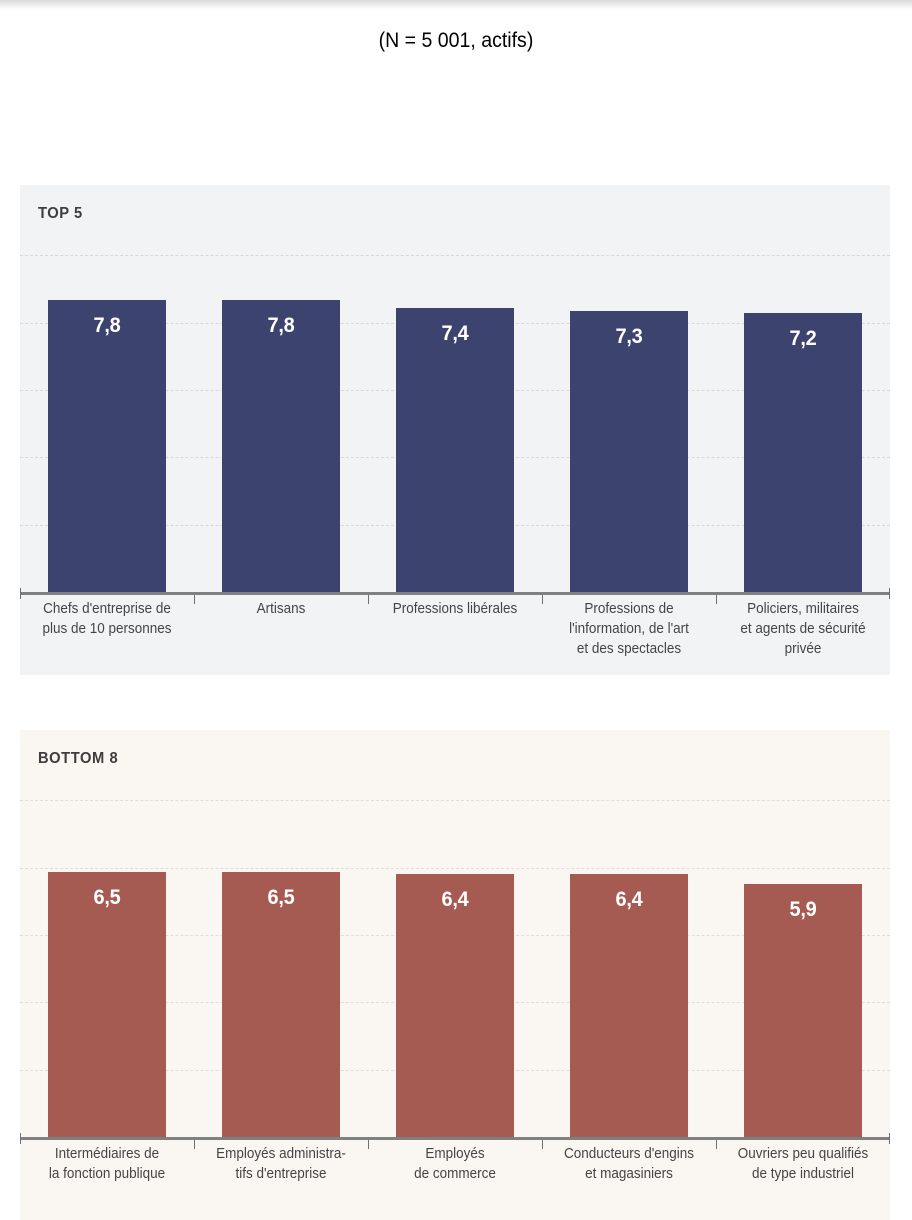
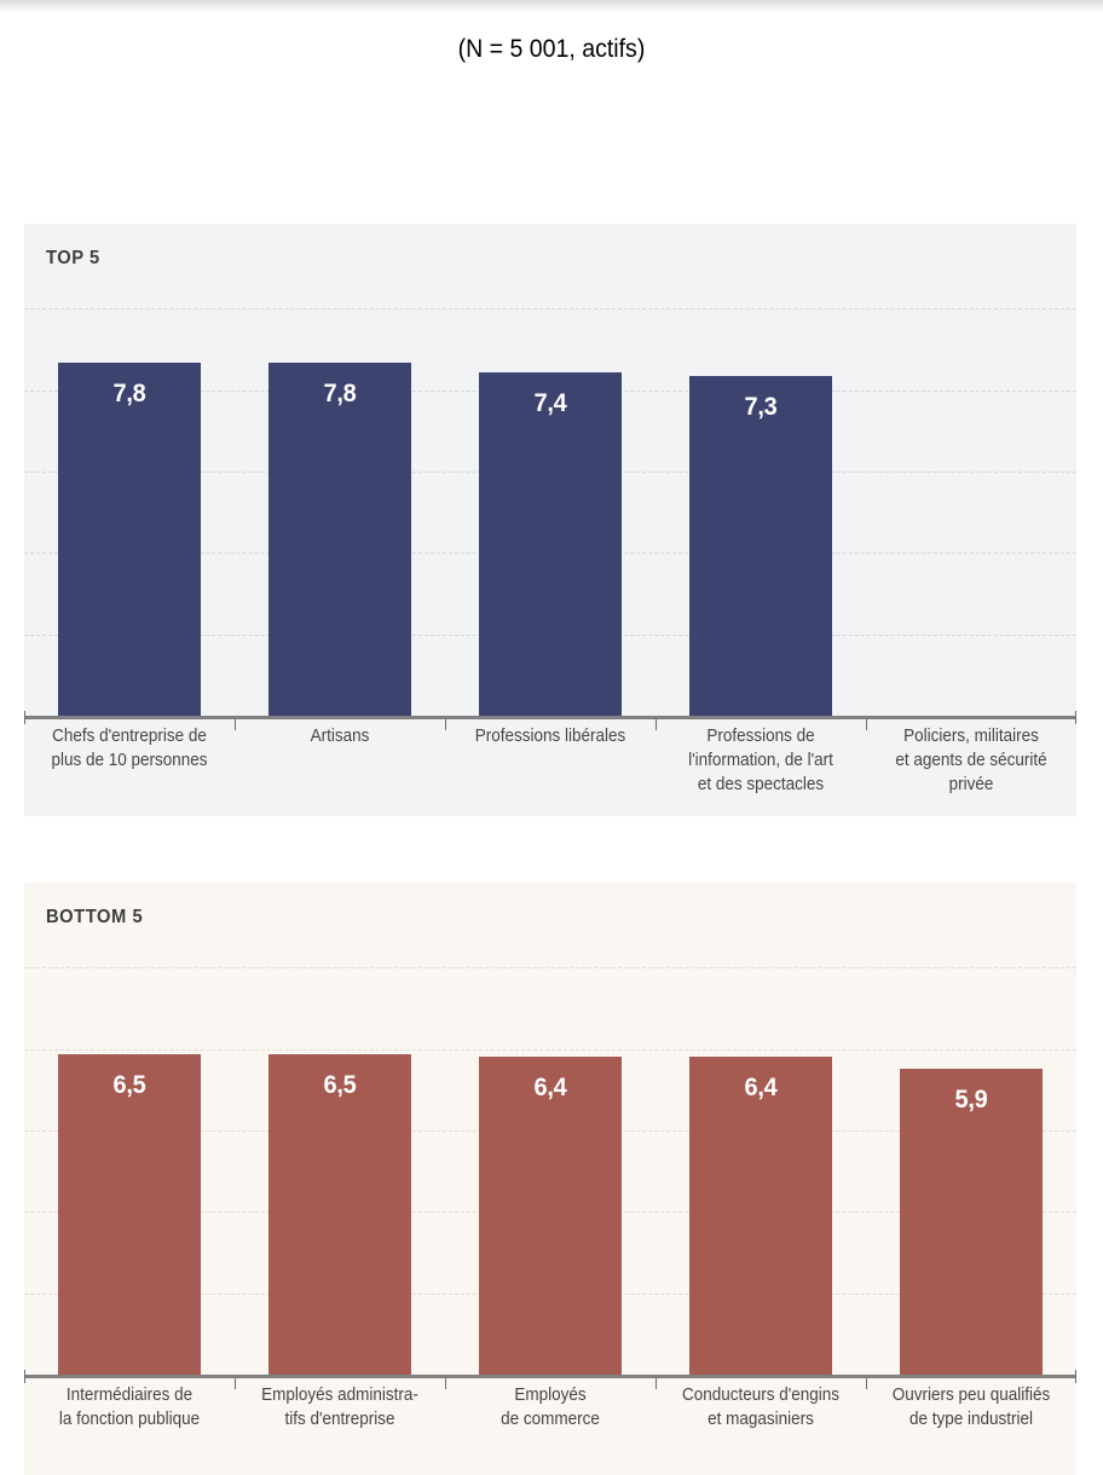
  (N = 5 001, actifs)
  TOP 5
  7,8
  7,8
  7,4
  7,3
- 7,2
  Chefs d'entreprise de
  plus de 10 personnes
  Artisans
  Professions libérales
  Professions de
  l'information, de l'art
  et des spectacles
  Policiers, militaires
  et agents de sécurité
  privée
- BOTTOM 8
+ BOTTOM 5
  6,5
  6,5
  6,4
  6,4
  5,9
  Intermédiaires de
  la fonction publique
  Employés administra-
  tifs d'entreprise
  Employés
  de commerce
  Conducteurs d'engins
  et magasiniers
  Ouvriers peu qualifiés
  de type industriel
